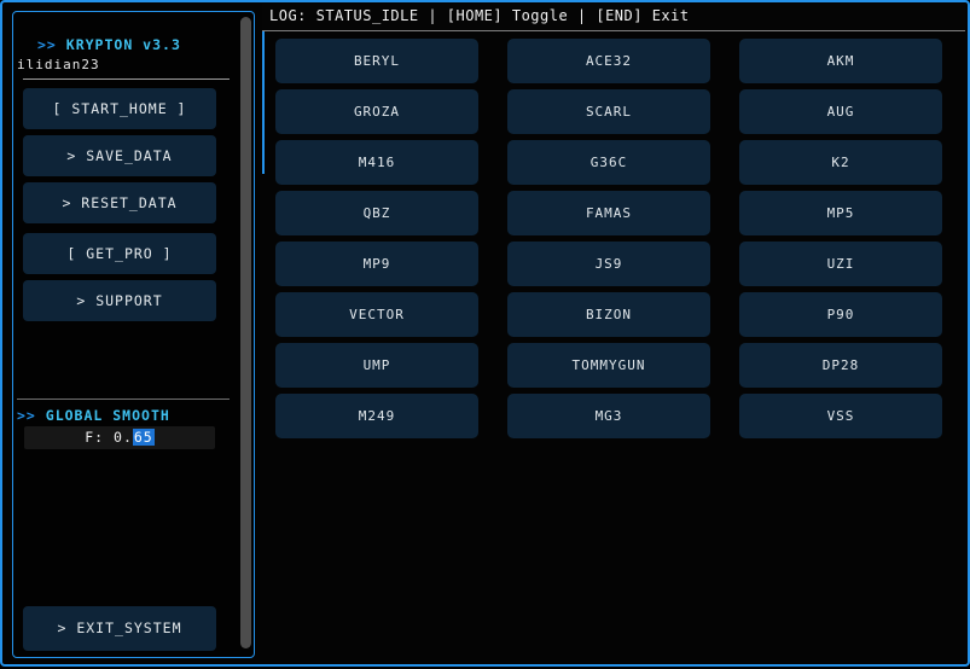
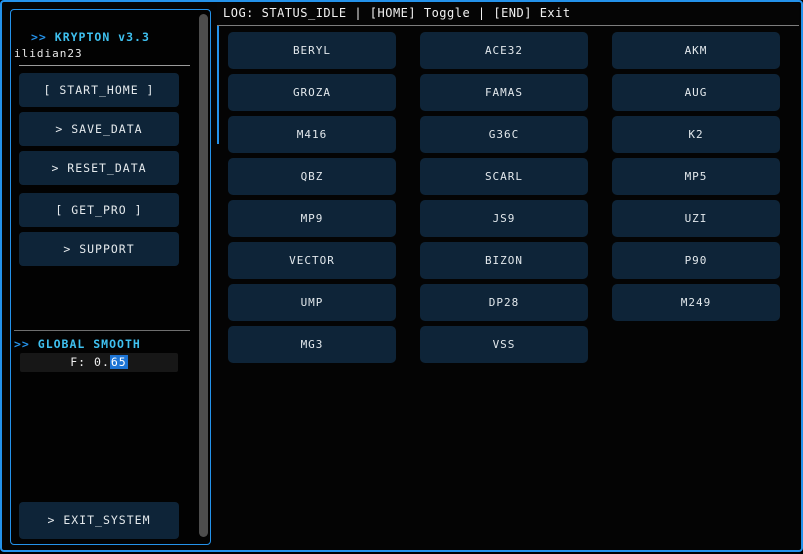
  >> KRYPTON v3.3
  ilidian23
  [ START_HOME ]
  > SAVE_DATA
  > RESET_DATA
  [ GET_PRO ]
  > SUPPORT
  >> GLOBAL SMOOTH
  F: 0.65
  > EXIT_SYSTEM
  LOG: STATUS_IDLE | [HOME] Toggle | [END] Exit
  BERYL
  ACE32
  AKM
  GROZA
- SCARL
+ FAMAS
  AUG
  M416
  G36C
  K2
  QBZ
- FAMAS
+ SCARL
  MP5
  MP9
  JS9
  UZI
  VECTOR
  BIZON
  P90
  UMP
- TOMMYGUN
  DP28
  M249
  MG3
  VSS
